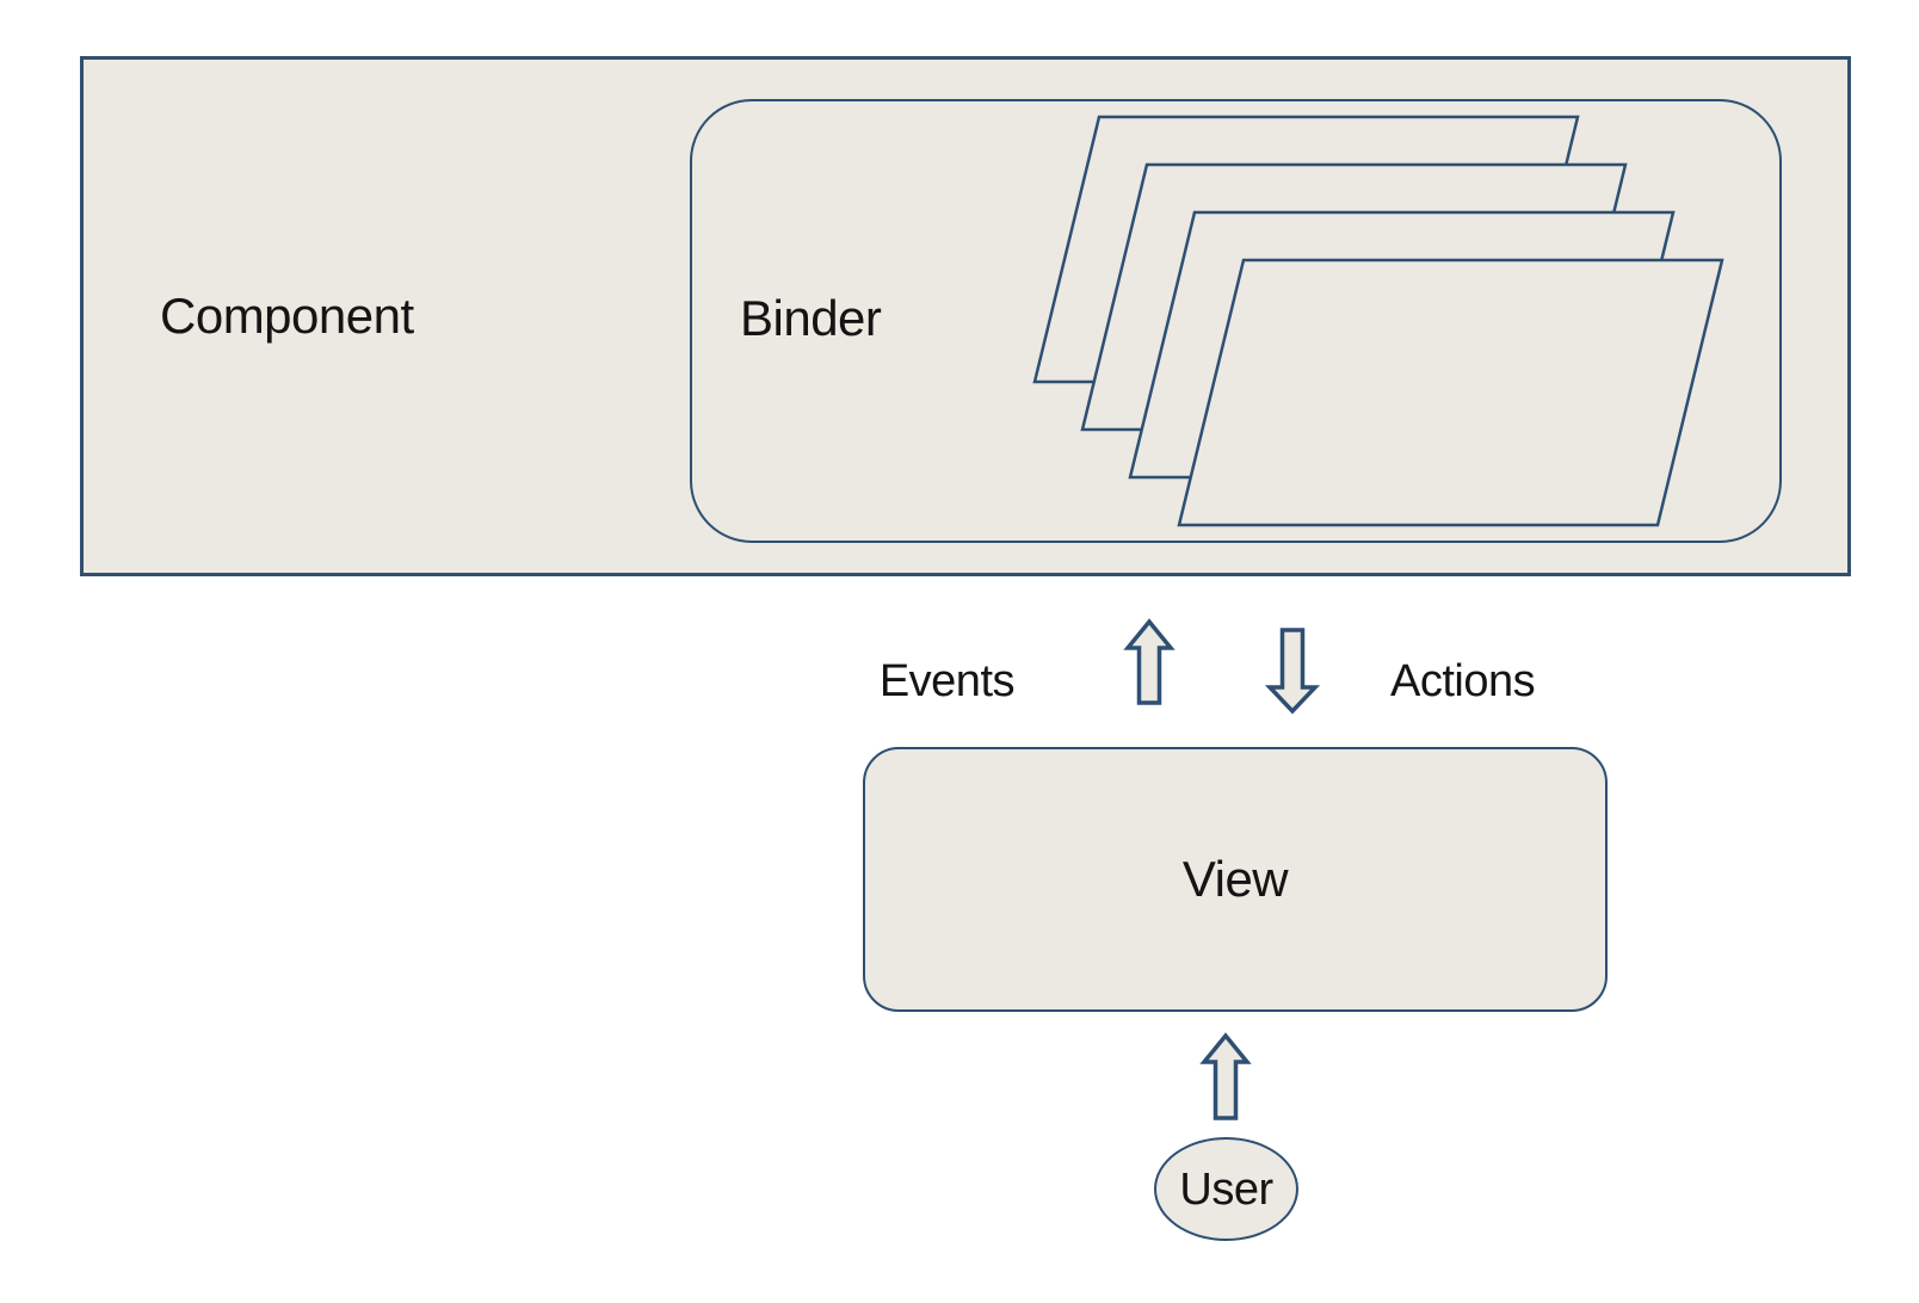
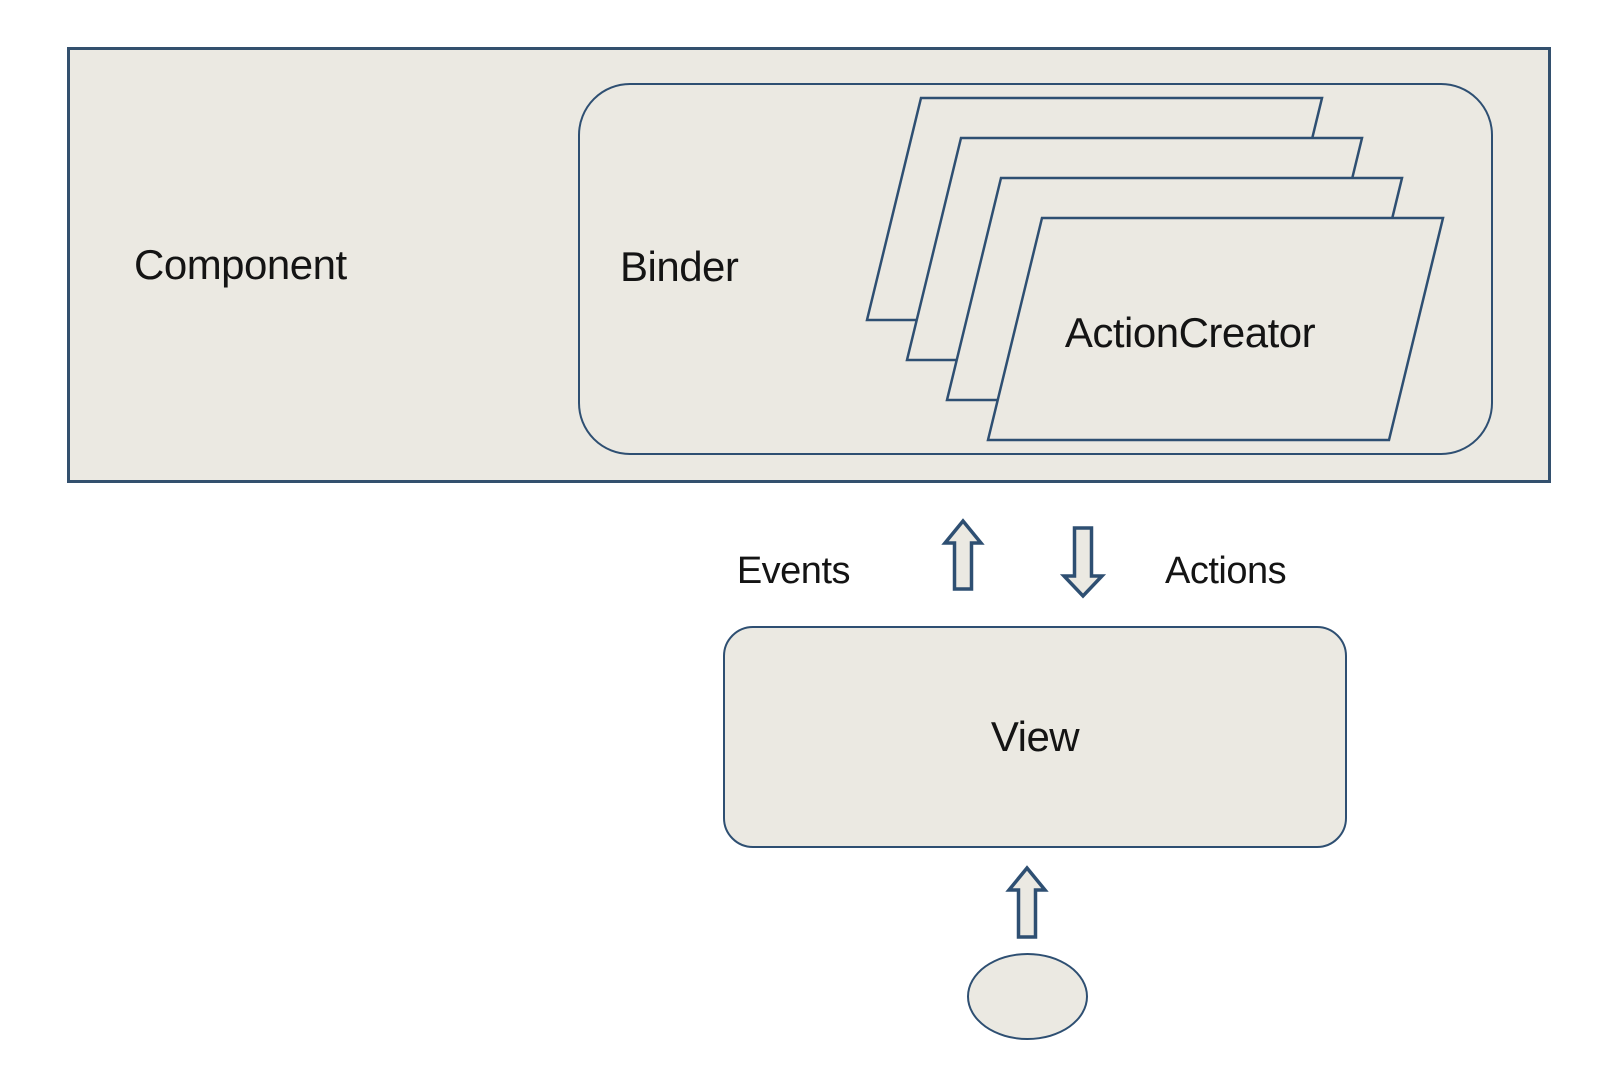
  Component
  Binder
+ ActionCreator
  Events
  Actions
  View
- User
